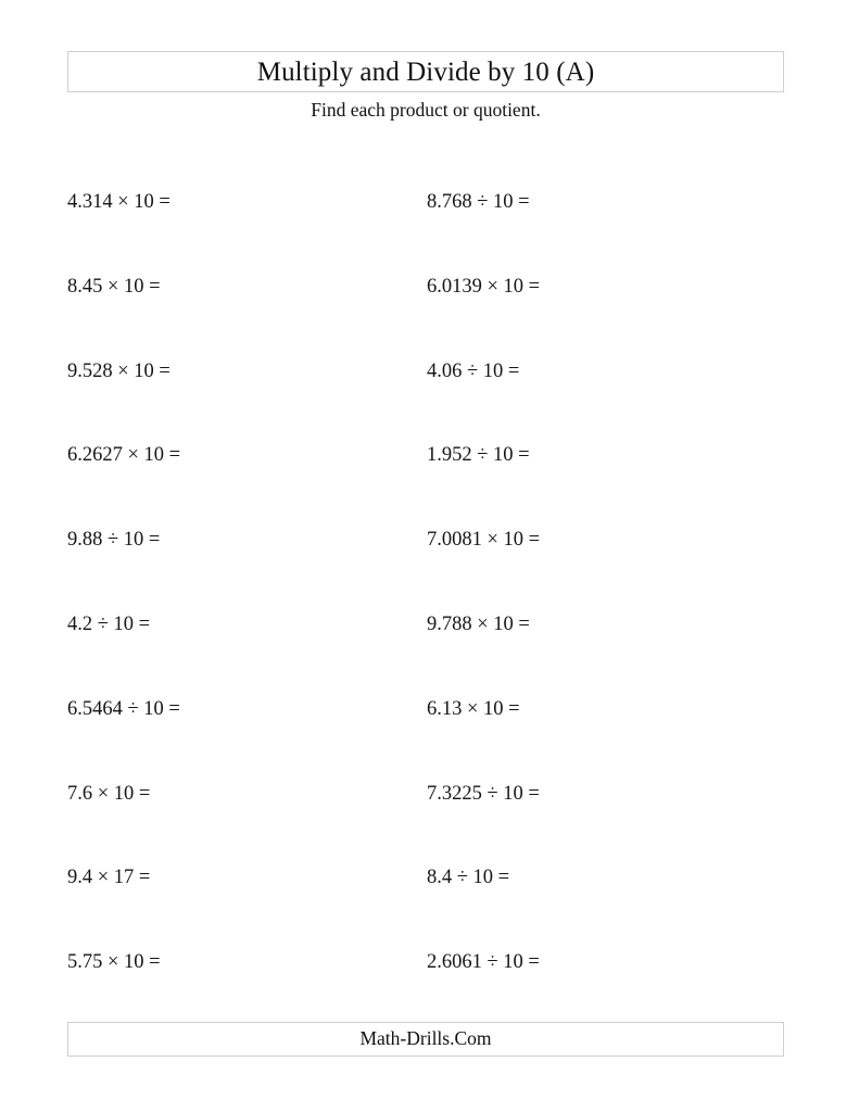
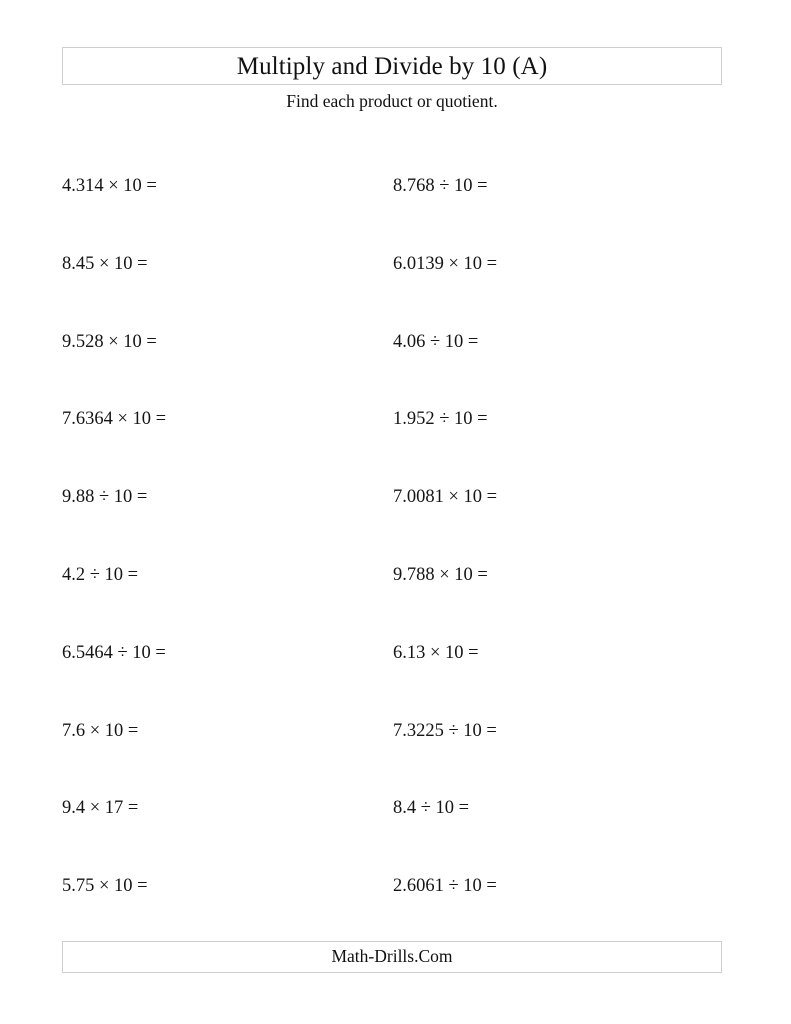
  Multiply and Divide by 10 (A)
  Find each product or quotient.
  4.314 × 10 =
  8.768 ÷ 10 =
  8.45 × 10 =
  6.0139 × 10 =
  9.528 × 10 =
  4.06 ÷ 10 =
- 6.2627 × 10 =
+ 7.6364 × 10 =
  1.952 ÷ 10 =
  9.88 ÷ 10 =
  7.0081 × 10 =
  4.2 ÷ 10 =
  9.788 × 10 =
  6.5464 ÷ 10 =
  6.13 × 10 =
  7.6 × 10 =
  7.3225 ÷ 10 =
  9.4 × 17 =
  8.4 ÷ 10 =
  5.75 × 10 =
  2.6061 ÷ 10 =
  Math-Drills.Com
